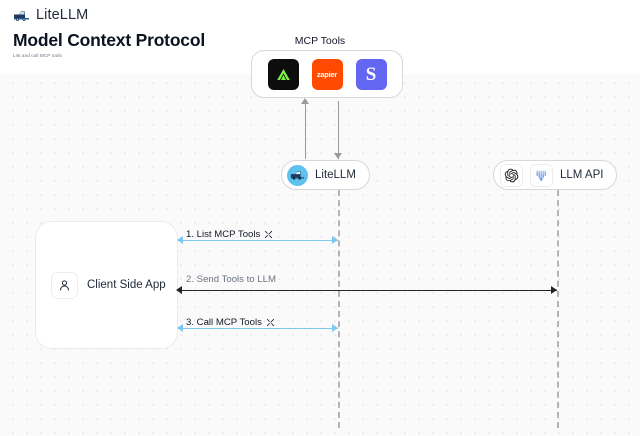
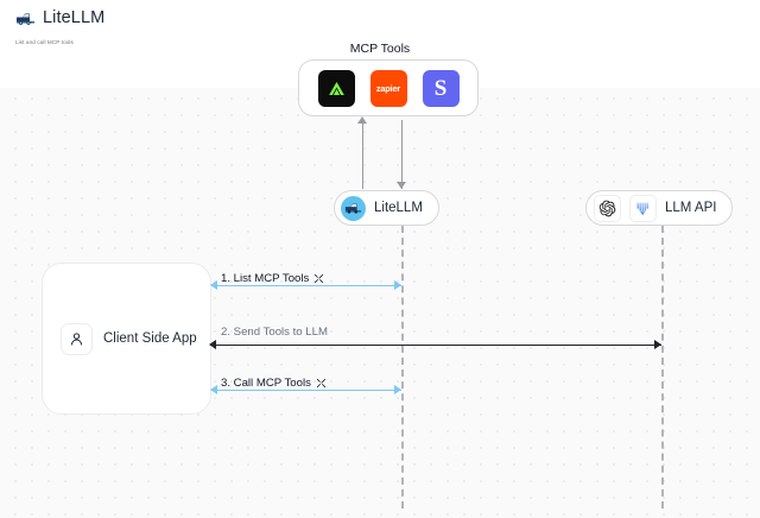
  LiteLLM
- Model Context Protocol
  MCP Tools
  zapier
  S
  LiteLLM
  LLM API
  Client Side App
  1. List MCP Tools
  2. Send Tools to LLM
  3. Call MCP Tools
